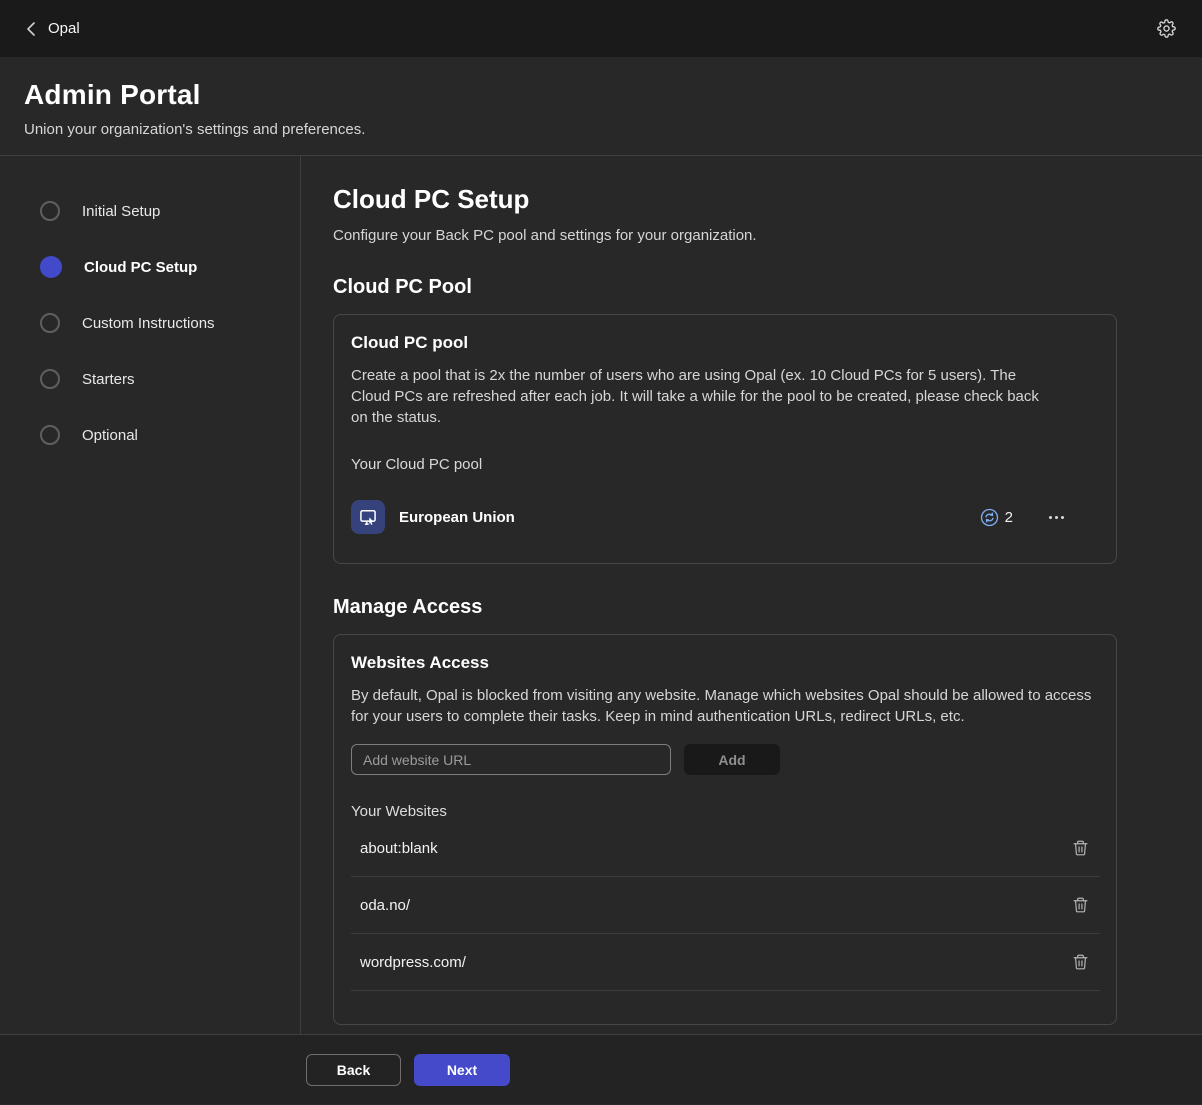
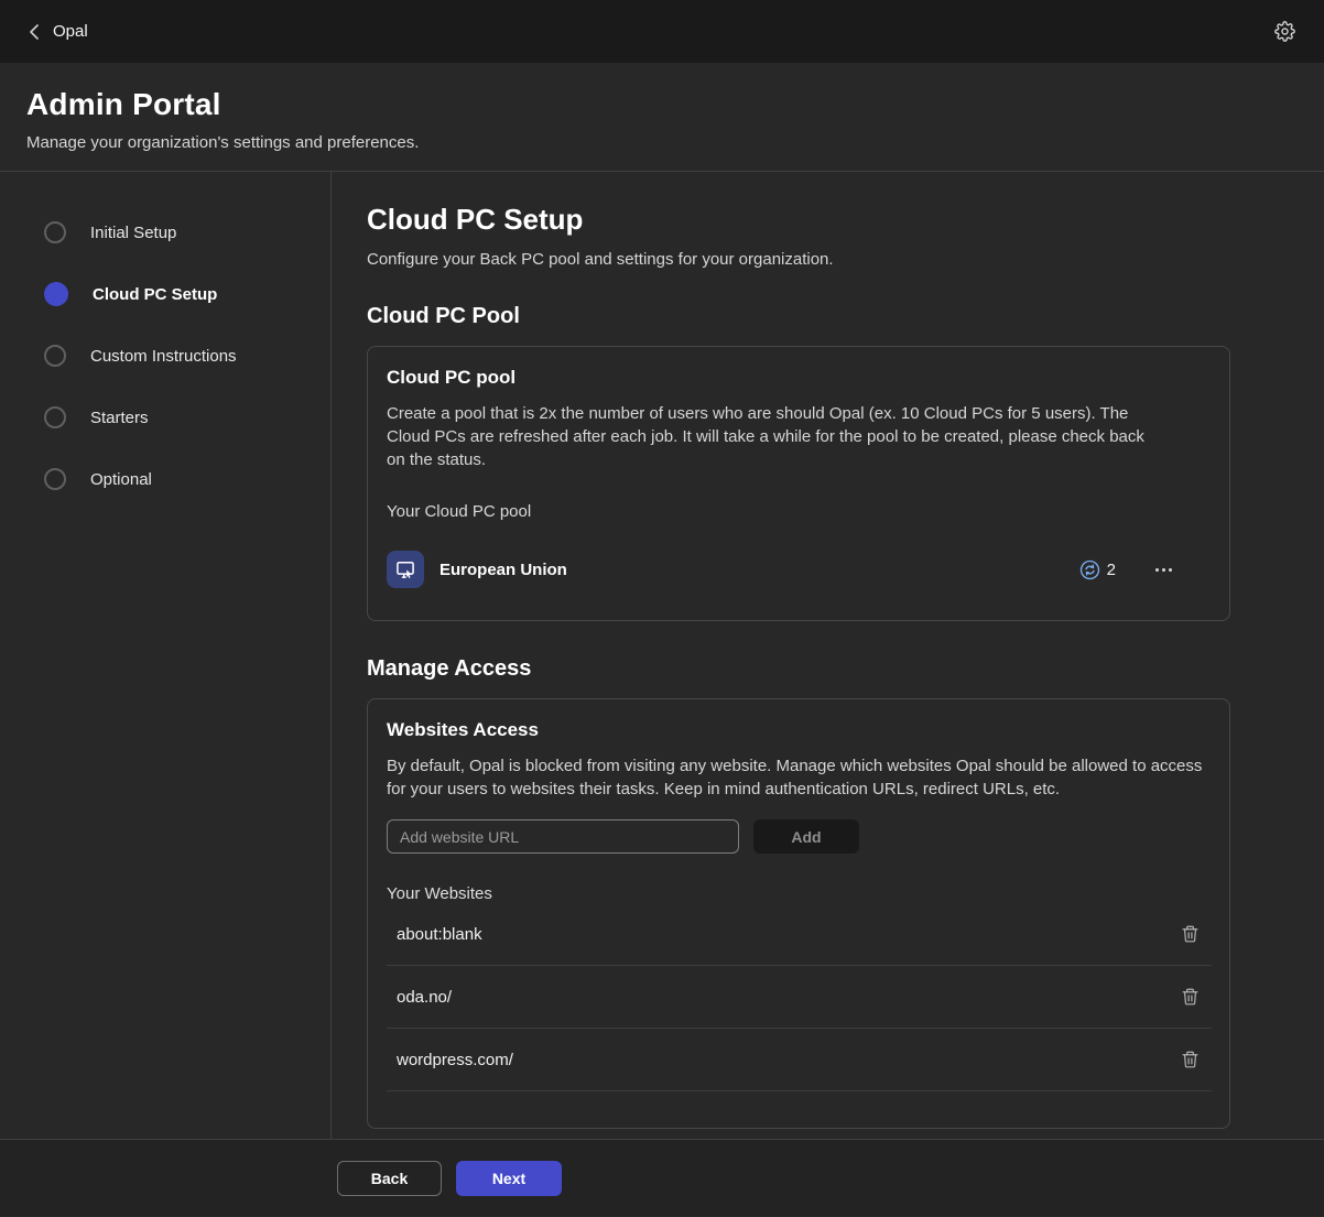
  Opal
  Admin Portal
- Union your organization's settings and preferences.
+ Manage your organization's settings and preferences.
  Initial Setup
  Cloud PC Setup
  Custom Instructions
  Starters
  Optional
  Cloud PC Setup
  Configure your Back PC pool and settings for your organization.
  Cloud PC Pool
  Cloud PC pool
- Create a pool that is 2x the number of users who are using Opal (ex. 10 Cloud PCs for 5 users). The Cloud PCs are refreshed after each job. It will take a while for the pool to be created, please check back on the status.
+ Create a pool that is 2x the number of users who are should Opal (ex. 10 Cloud PCs for 5 users). The Cloud PCs are refreshed after each job. It will take a while for the pool to be created, please check back on the status.
  Your Cloud PC pool
  European Union
  2
  Manage Access
  Websites Access
- By default, Opal is blocked from visiting any website. Manage which websites Opal should be allowed to access for your users to complete their tasks. Keep in mind authentication URLs, redirect URLs, etc.
+ By default, Opal is blocked from visiting any website. Manage which websites Opal should be allowed to access for your users to websites their tasks. Keep in mind authentication URLs, redirect URLs, etc.
  Add website URL
  Add
  Your Websites
  about:blank
  oda.no/
  wordpress.com/
  Back
  Next
